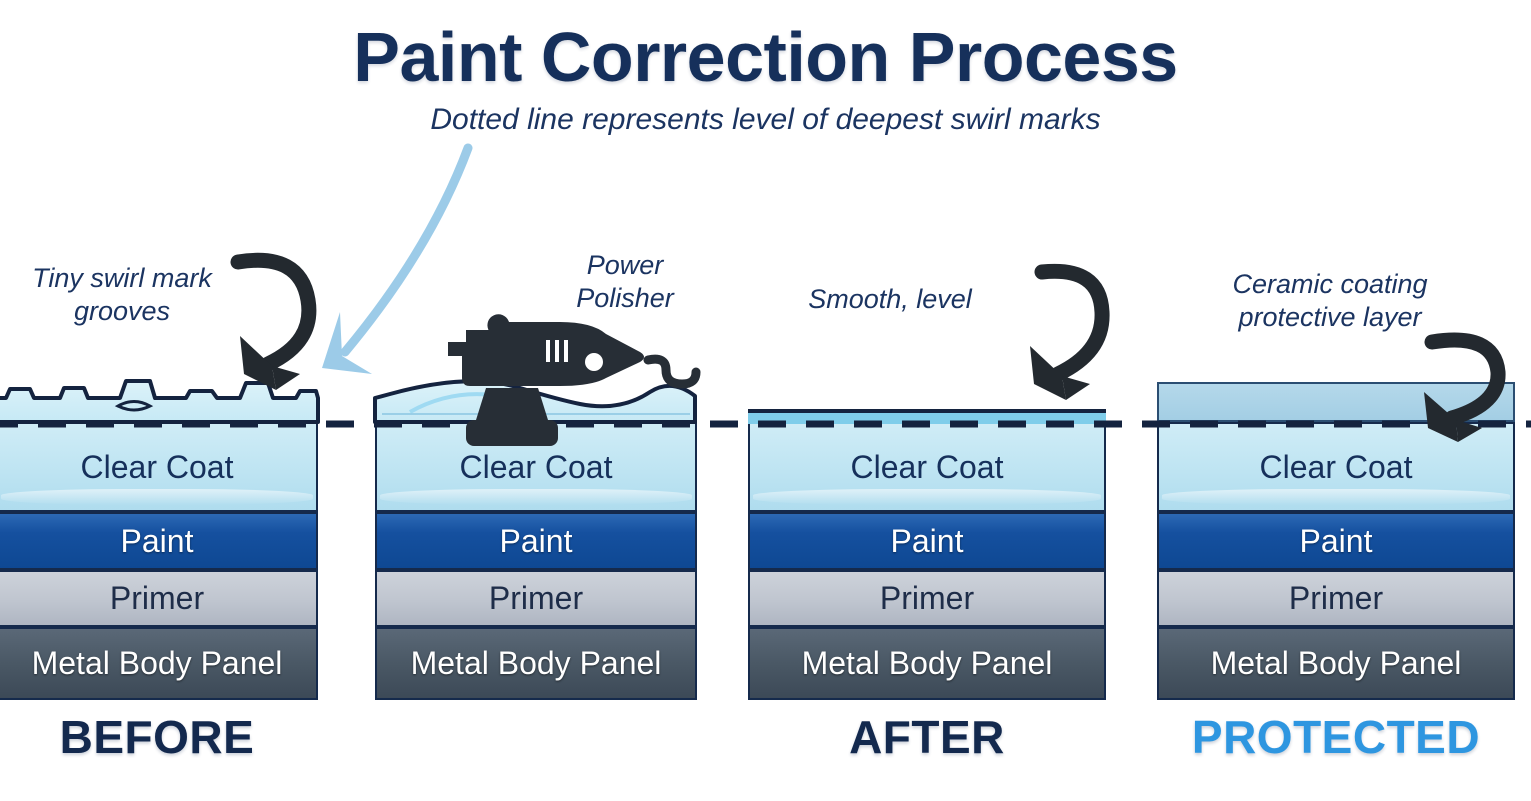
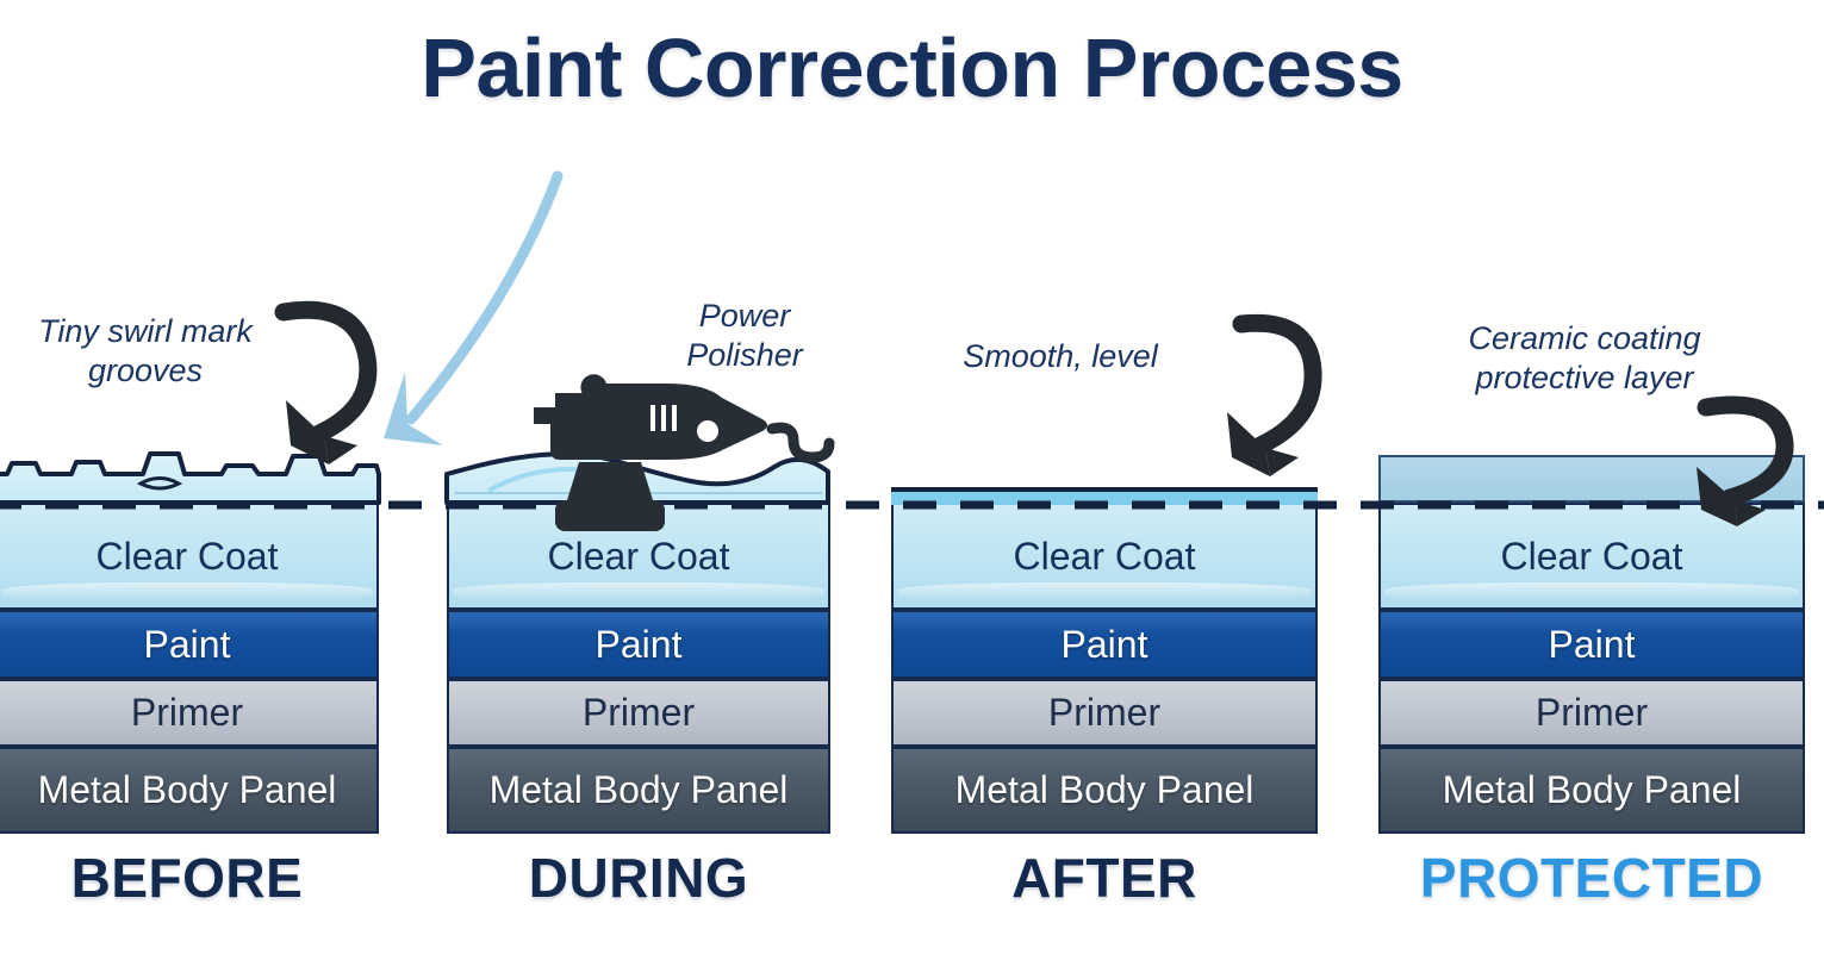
  Paint Correction Process
- Dotted line represents level of deepest swirl marks
  Tiny swirl mark
  grooves
  Power
  Polisher
  Smooth, level
  Ceramic coating
  protective layer
  Clear Coat
  Paint
  Primer
  Metal Body Panel
  Clear Coat
  Paint
  Primer
  Metal Body Panel
  Clear Coat
  Paint
  Primer
  Metal Body Panel
  Clear Coat
  Paint
  Primer
  Metal Body Panel
  BEFORE
+ DURING
  AFTER
  PROTECTED
